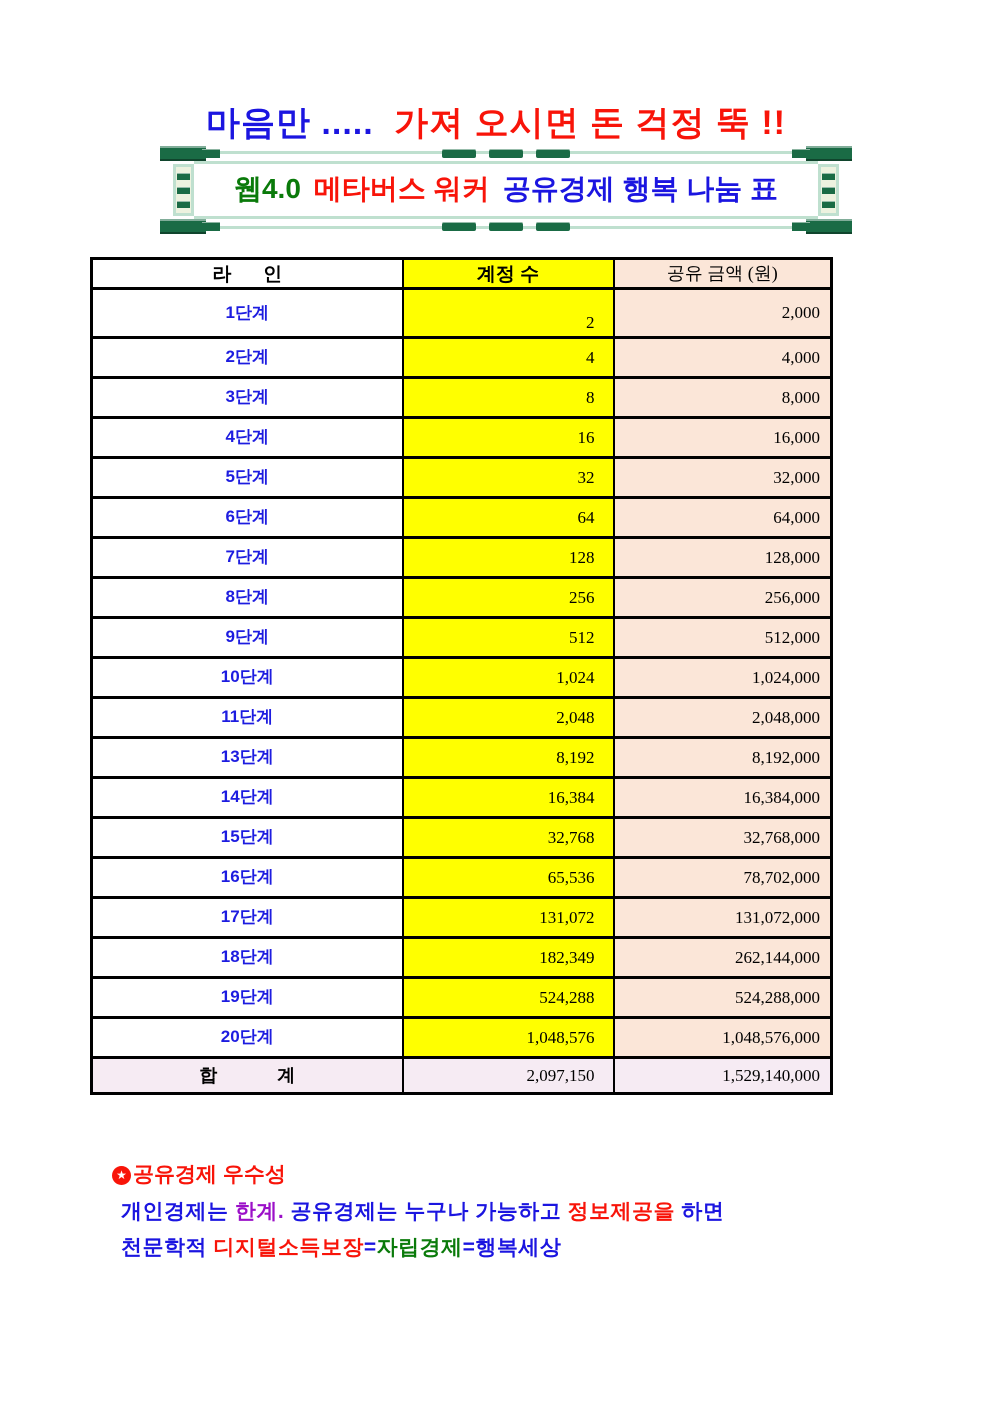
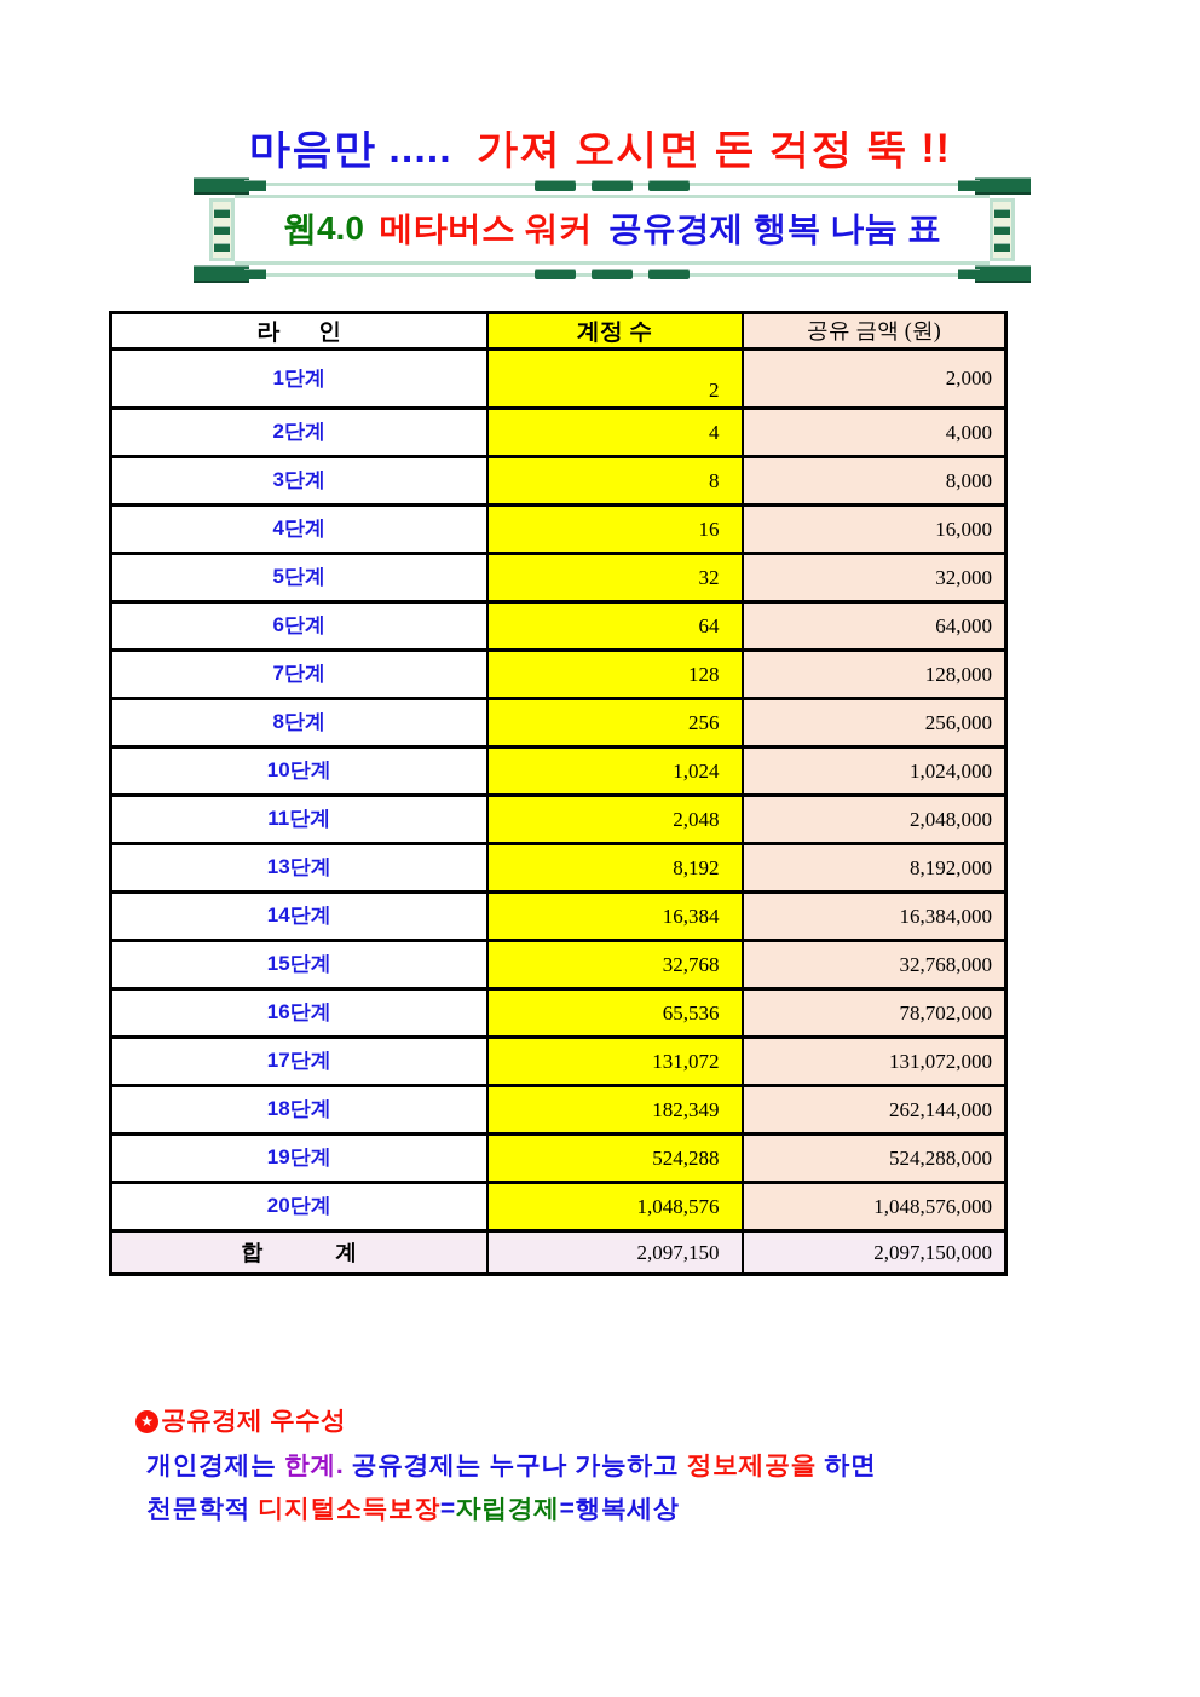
  마음만 ..... 가져 오시면 돈 걱정 뚝 !!
  웹4.0
  메타버스 워커
  공유경제 행복 나눔 표
  라 인	계정 수	공유 금액 (원)
  1단계	2	2,000
  2단계	4	4,000
  3단계	8	8,000
  4단계	16	16,000
  5단계	32	32,000
  6단계	64	64,000
  7단계	128	128,000
  8단계	256	256,000
- 9단계	512	512,000
  10단계	1,024	1,024,000
  11단계	2,048	2,048,000
  13단계	8,192	8,192,000
  14단계	16,384	16,384,000
  15단계	32,768	32,768,000
  16단계	65,536	78,702,000
  17단계	131,072	131,072,000
  18단계	182,349	262,144,000
  19단계	524,288	524,288,000
  20단계	1,048,576	1,048,576,000
- 합 계	2,097,150	1,529,140,000
+ 합 계	2,097,150	2,097,150,000
  ★
  공유경제 우수성
  개인경제는 한계. 공유경제는 누구나 가능하고 정보제공을 하면
  천문학적 디지털소득보장=자립경제=행복세상
